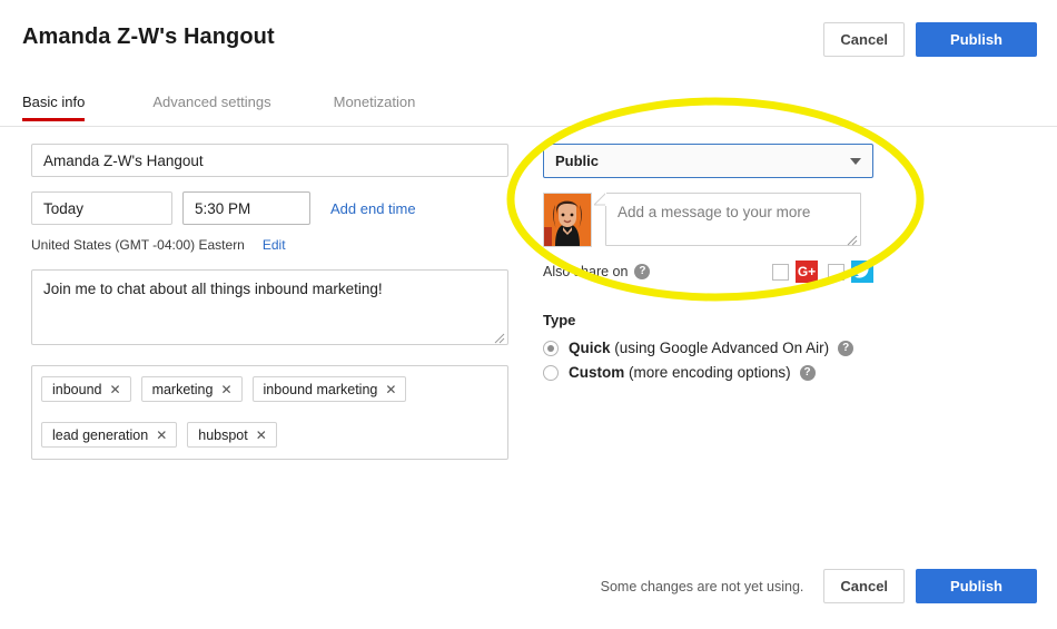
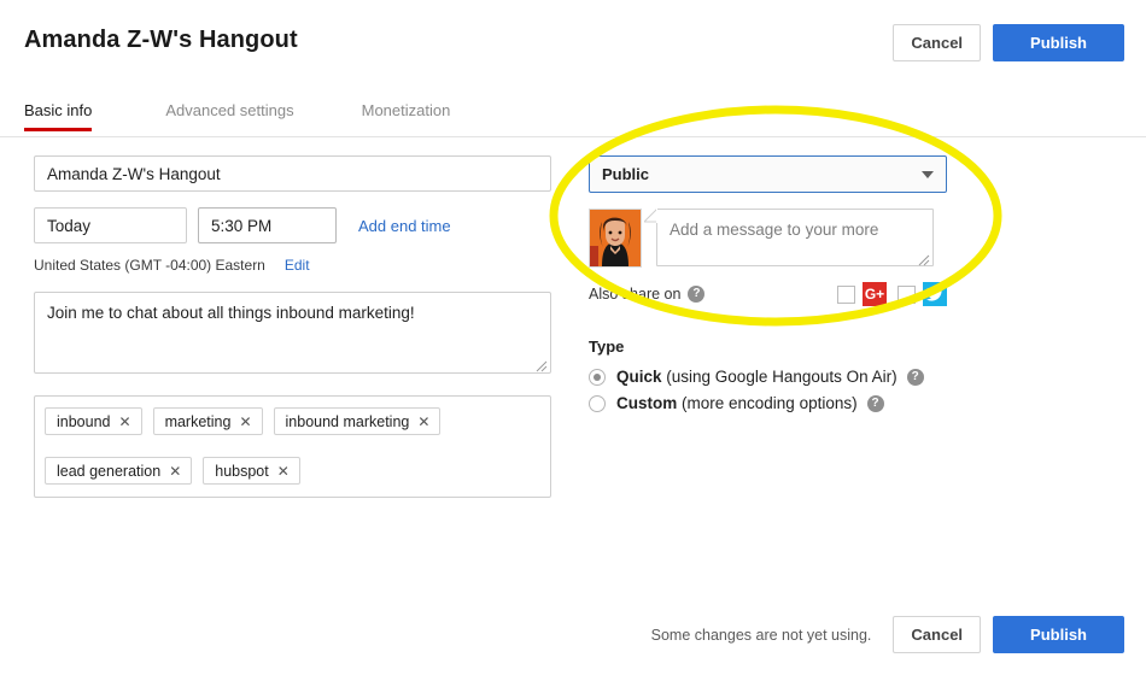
  Amanda Z-W's Hangout
  Cancel
  Publish
  Basic info
  Advanced settings
  Monetization
  Amanda Z-W's Hangout
  Today
  5:30 PM
  Add end time
  United States (GMT -04:00) Eastern
  Edit
  Join me to chat about all things inbound marketing!
  inbound
  ✕
  marketing
  ✕
  inbound marketing
  ✕
  lead generation
  ✕
  hubspot
  ✕
  Public
  Add a message to your more
  Alsoare on
  ?
  G+
  Type
- Quick (using Google Advanced On Air)
+ Quick (using Google Hangouts On Air)
  ?
  Custom (more encoding options)
  ?
  Some changes are not yet using.
  Cancel
  Publish
